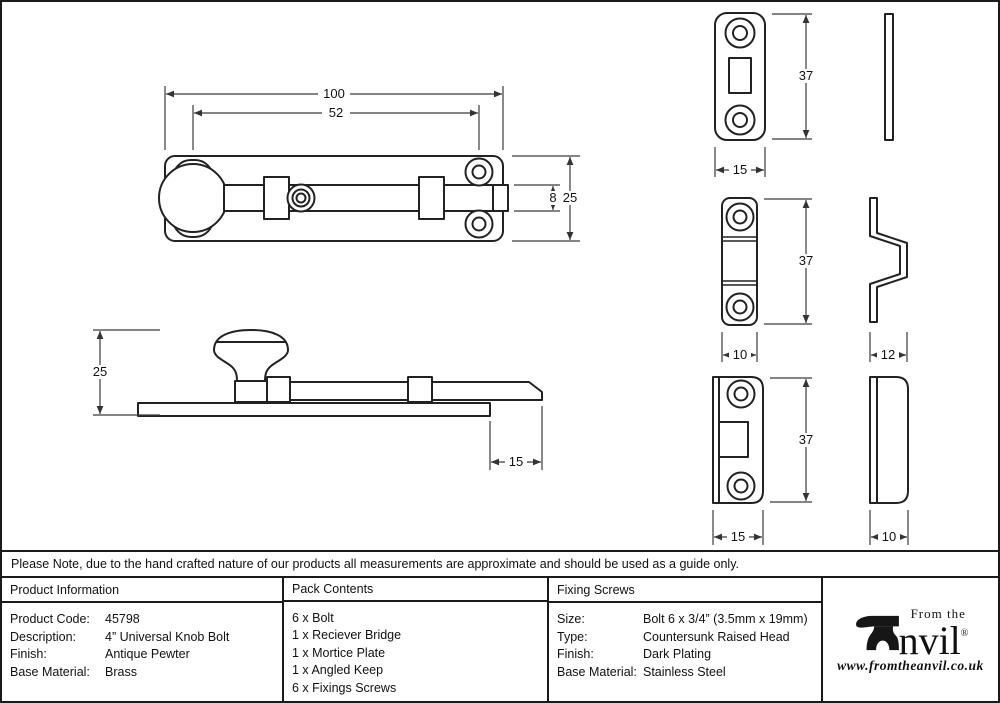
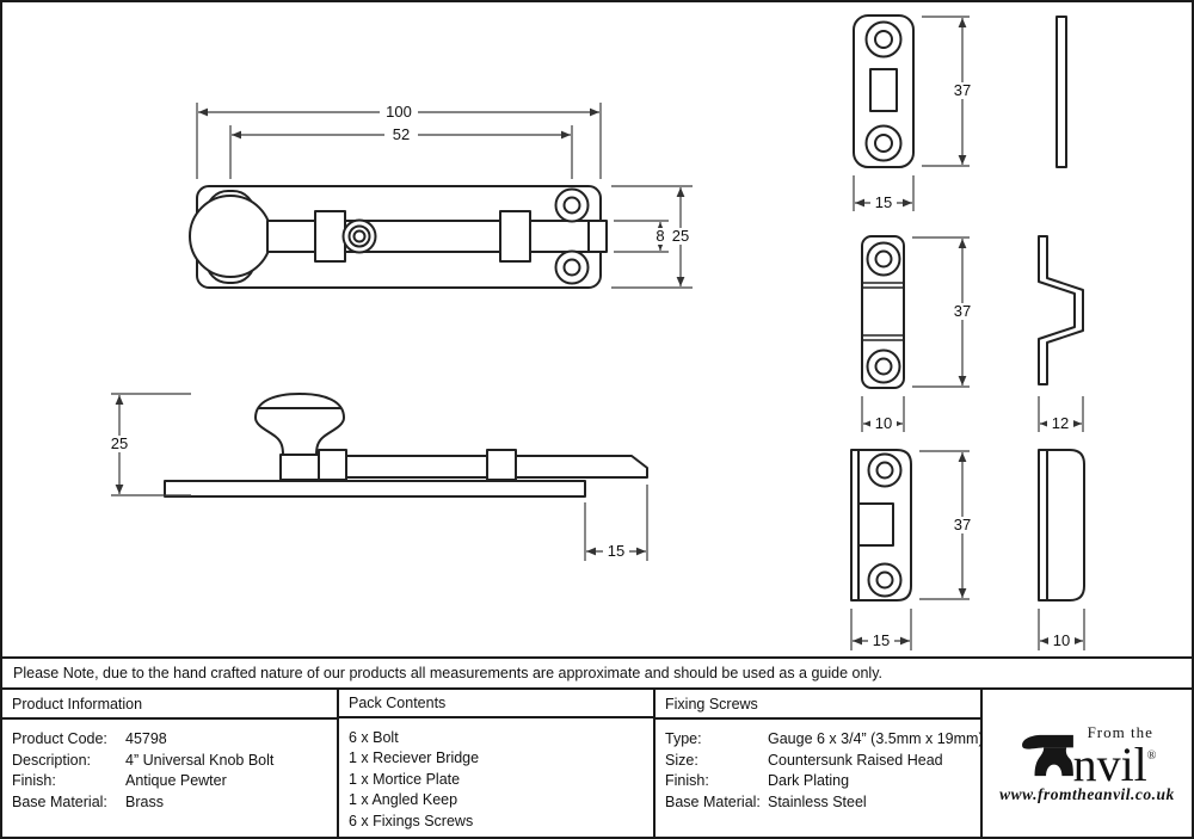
  100
  52
  8
  25
  25
  15
  37
  15
  37
  10
  12
  37
  15
  10
  Please Note, due to the hand crafted nature of our products all measurements are approximate and should be used as a guide only.
  Product Information
  Product Code:
  45798
  Description:
  4” Universal Knob Bolt
  Finish:
  Antique Pewter
  Base Material:
  Brass
  Pack Contents
  6 x Bolt
  1 x Reciever Bridge
  1 x Mortice Plate
  1 x Angled Keep
  6 x Fixings Screws
  Fixing Screws
- Size:
+ Type:
- Bolt 6 x 3/4” (3.5mm x 19mm)
+ Gauge 6 x 3/4” (3.5mm x 19mm)
- Type:
+ Size:
  Countersunk Raised Head
  Finish:
  Dark Plating
  Base Material:
  Stainless Steel
  From the
  nvil®
  www.fromtheanvil.co.uk
